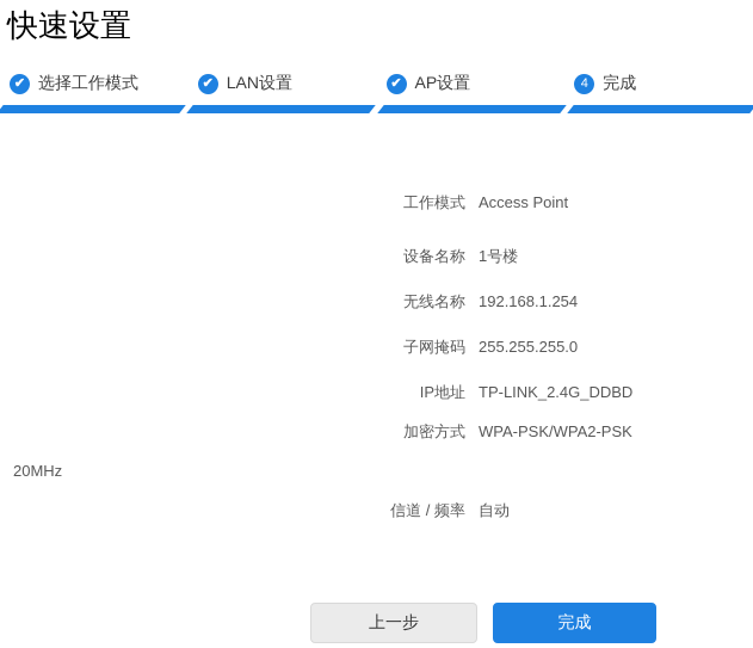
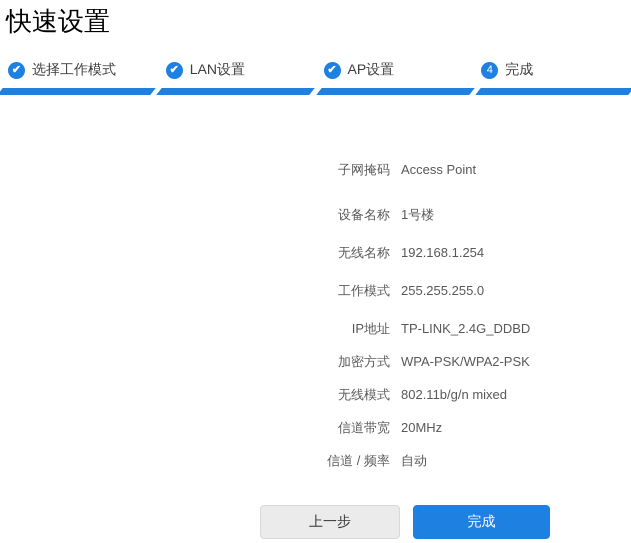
  快速设置
  ✔
  选择工作模式
  ✔
  LAN设置
  ✔
  AP设置
  4
  完成
- 工作模式
+ 子网掩码
  Access Point
  设备名称
  1号楼
  无线名称
  192.168.1.254
- 子网掩码
+ 工作模式
  255.255.255.0
  IP地址
  TP-LINK_2.4G_DDBD
  加密方式
  WPA-PSK/WPA2-PSK
+ 无线模式
+ 802.11b/g/n mixed
+ 信道带宽
  20MHz
  信道 / 频率
  自动
  上一步
  完成
